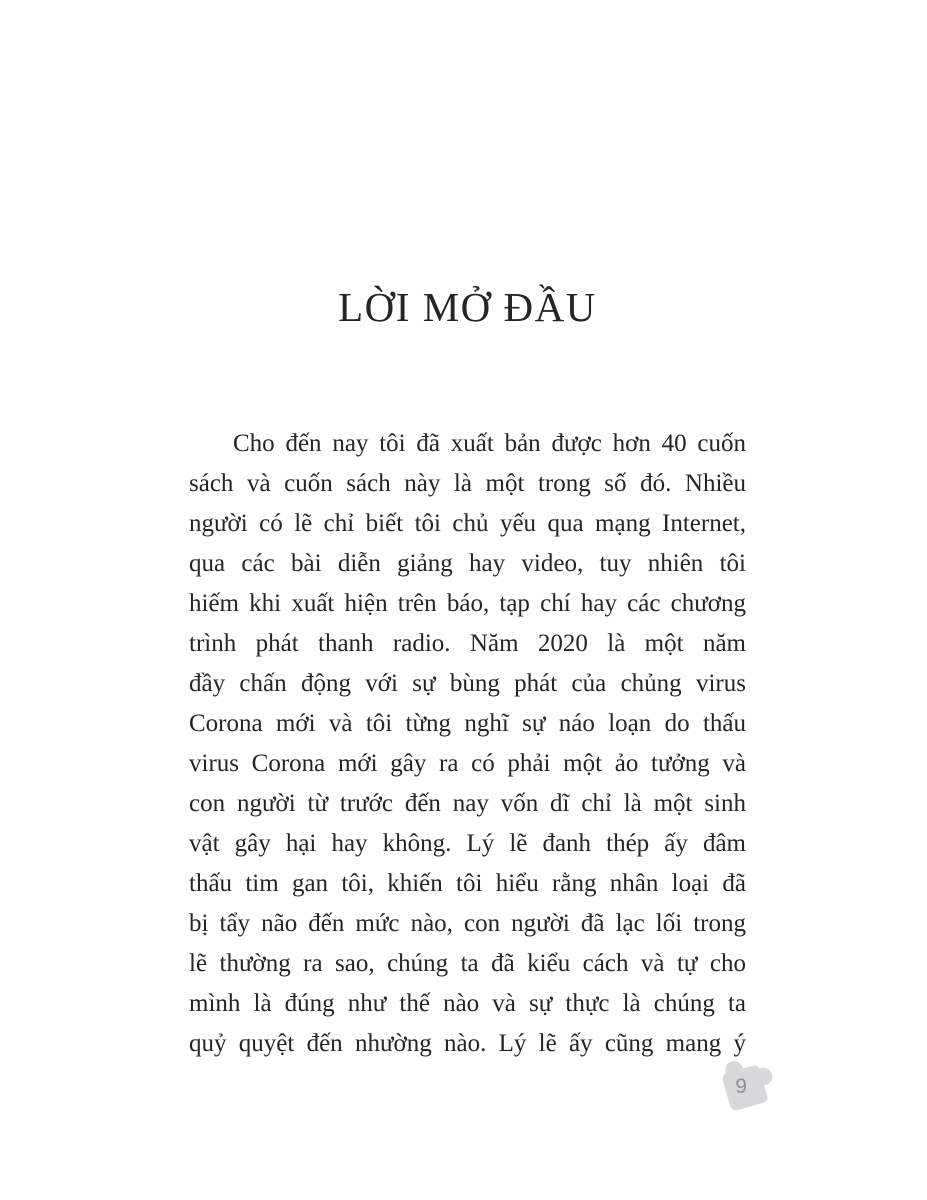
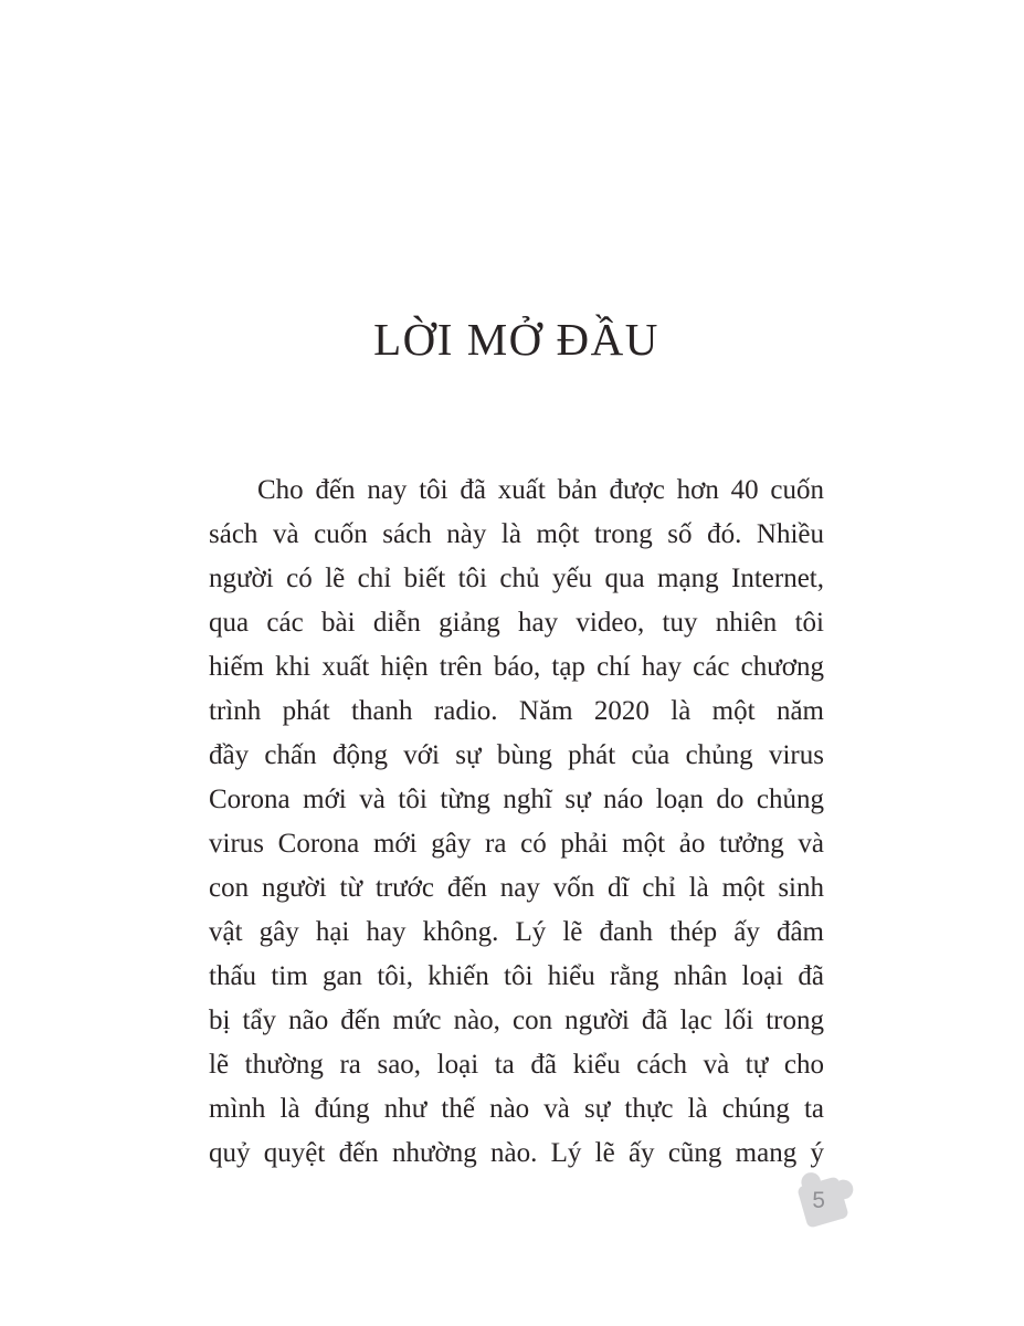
  LỜI MỞ ĐẦU
  Cho đến nay tôi đã xuất bản được hơn 40 cuốn
  sách và cuốn sách này là một trong số đó. Nhiều
  người có lẽ chỉ biết tôi chủ yếu qua mạng Internet,
  qua các bài diễn giảng hay video, tuy nhiên tôi
  hiếm khi xuất hiện trên báo, tạp chí hay các chương
  trình phát thanh radio. Năm 2020 là một năm
  đầy chấn động với sự bùng phát của chủng virus
- Corona mới và tôi từng nghĩ sự náo loạn do thấu
+ Corona mới và tôi từng nghĩ sự náo loạn do chủng
  virus Corona mới gây ra có phải một ảo tưởng và
  con người từ trước đến nay vốn dĩ chỉ là một sinh
  vật gây hại hay không. Lý lẽ đanh thép ấy đâm
  thấu tim gan tôi, khiến tôi hiểu rằng nhân loại đã
  bị tẩy não đến mức nào, con người đã lạc lối trong
- lẽ thường ra sao, chúng ta đã kiểu cách và tự cho
+ lẽ thường ra sao, loại ta đã kiểu cách và tự cho
  mình là đúng như thế nào và sự thực là chúng ta
  quỷ quyệt đến nhường nào. Lý lẽ ấy cũng mang ý
- 9
+ 5
